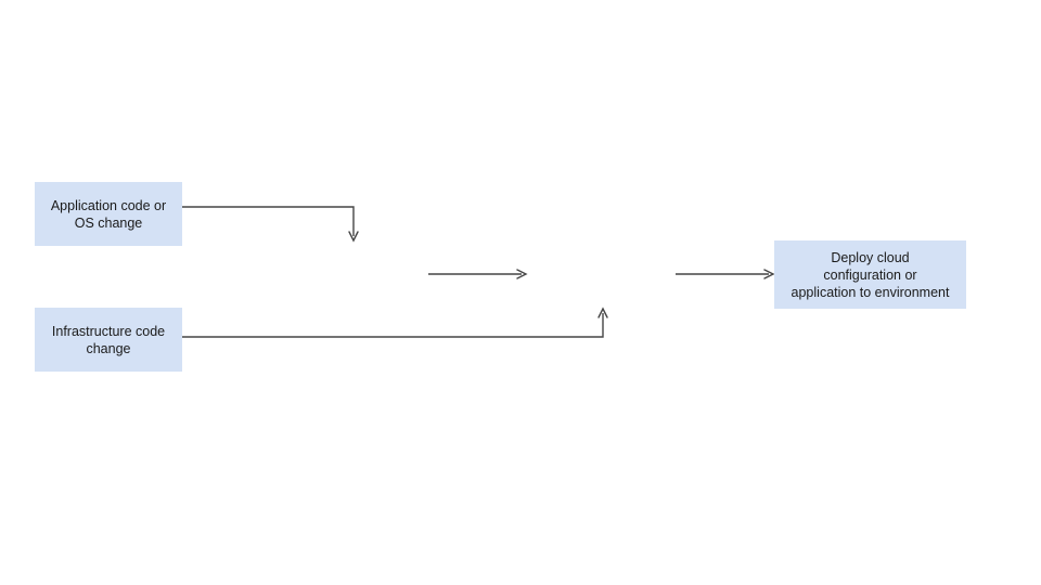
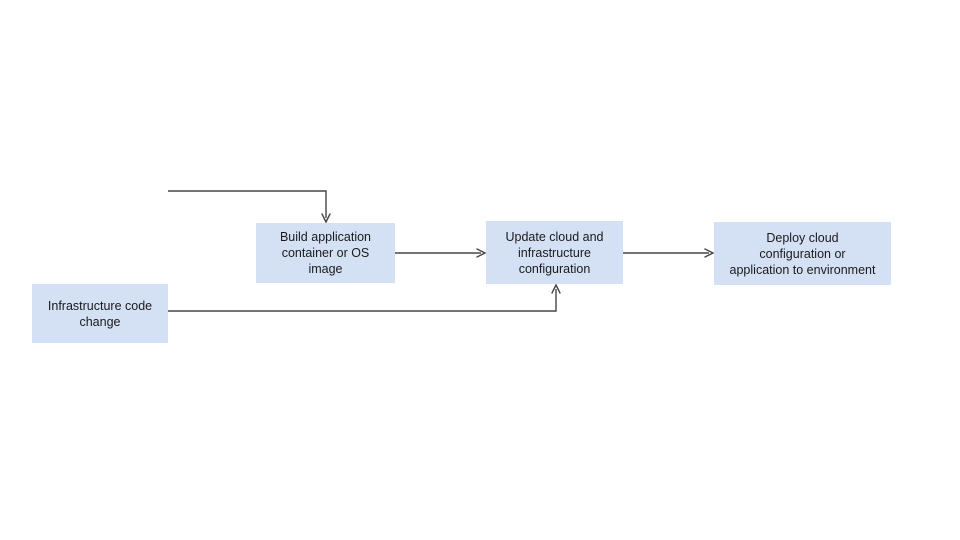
- Application code or
- OS change
  Infrastructure code
  change
+ Build application
+ container or OS
+ image
+ Update cloud and
+ infrastructure
+ configuration
  Deploy cloud
  configuration or
  application to environment
